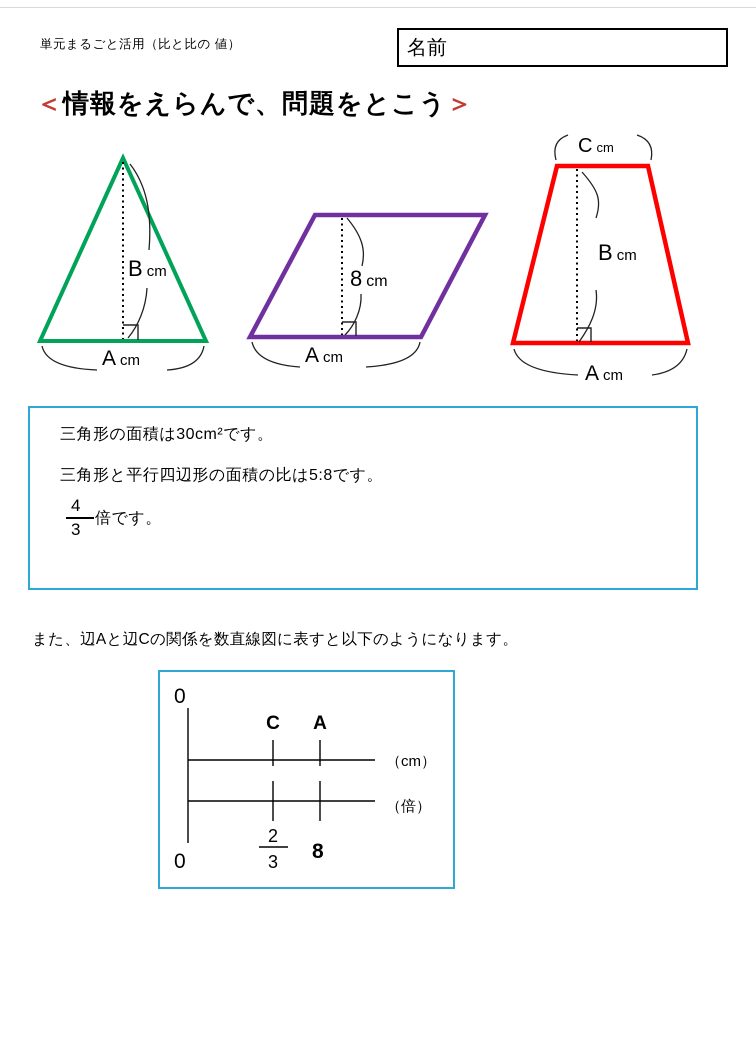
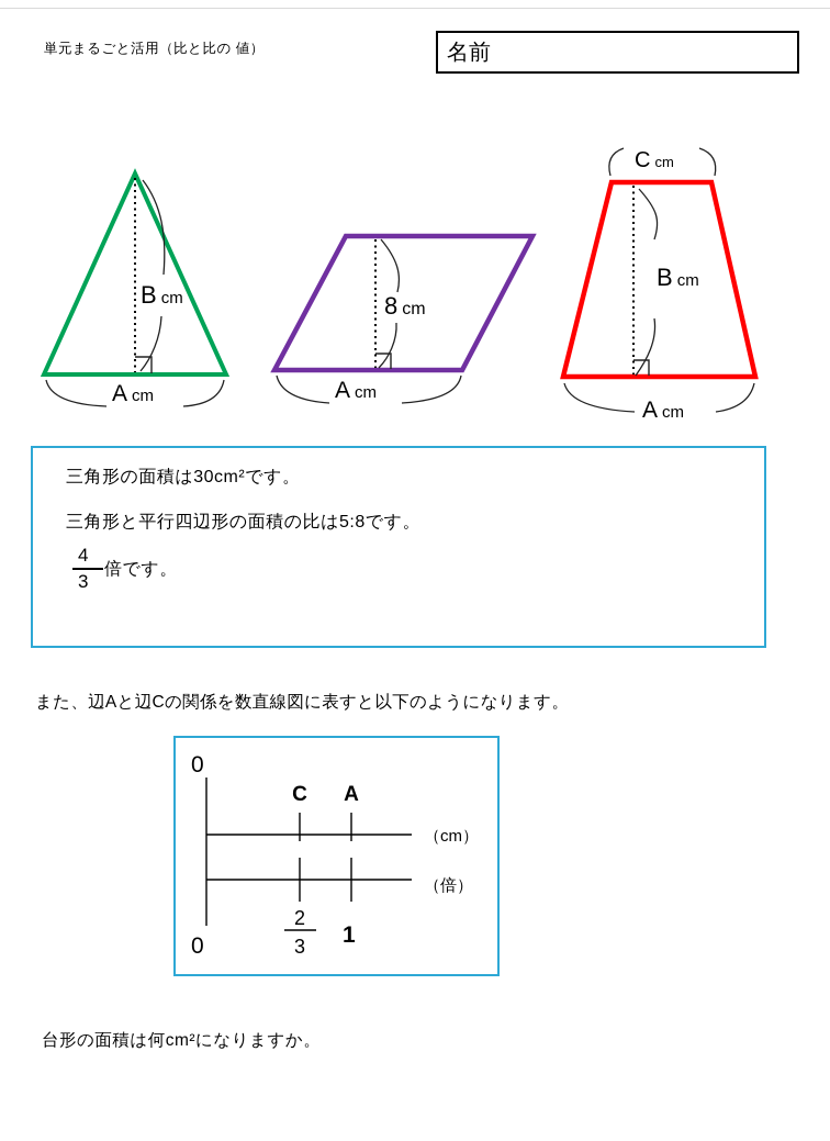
  単元まるごと活用（比と比の 値）
  名前
- ＜情報をえらんで、問題をとこう＞
  B cm
  A cm
  8 cm
  A cm
  C cm
  B cm
  A cm
  三角形の面積は30cm²です。
  三角形と平行四辺形の面積の比は5:8です。
  4
  3
  倍です。
  また、辺Aと辺Cの関係を数直線図に表すと以下のようになります。
  0
  C
  A
  （cm）
  （倍）
  2
  3
- 8
+ 1
  0
+ 台形の面積は何cm²になりますか。
